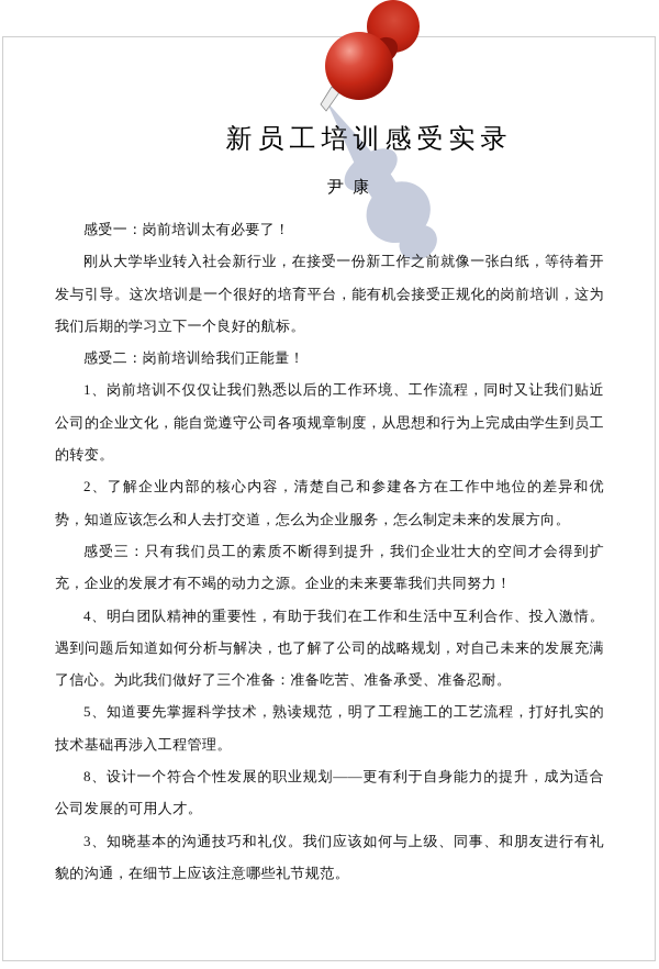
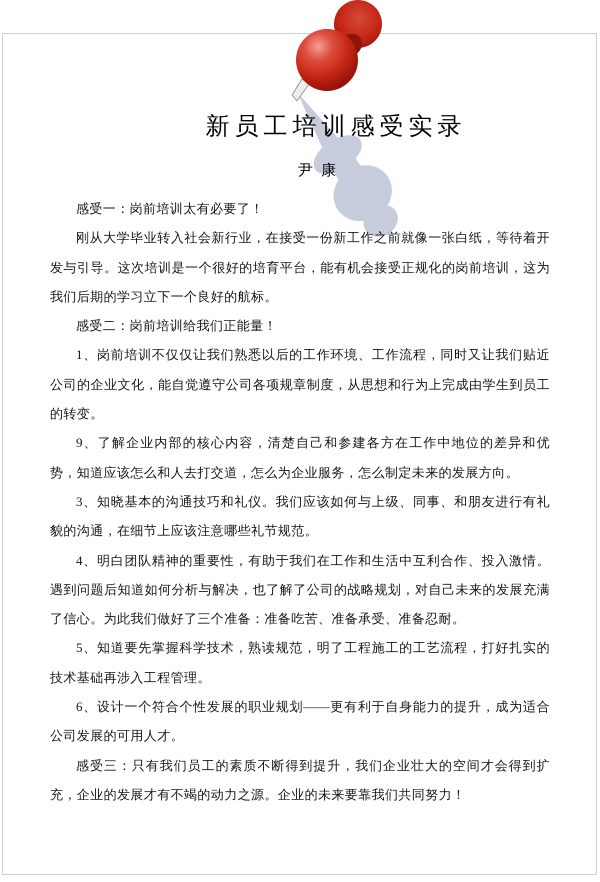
  新员工培训感受实录
  尹康
  感受一：岗前培训太有必要了！
  刚从大学毕业转入社会新行业，在接受一份新工作之前就像一张白纸，等待着开发与引导。这次培训是一个很好的培育平台，能有机会接受正规化的岗前培训，这为我们后期的学习立下一个良好的航标。
  感受二：岗前培训给我们正能量！
  1、岗前培训不仅仅让我们熟悉以后的工作环境、工作流程，同时又让我们贴近公司的企业文化，能自觉遵守公司各项规章制度，从思想和行为上完成由学生到员工的转变。
- 2、了解企业内部的核心内容，清楚自己和参建各方在工作中地位的差异和优势，知道应该怎么和人去打交道，怎么为企业服务，怎么制定未来的发展方向。
+ 9、了解企业内部的核心内容，清楚自己和参建各方在工作中地位的差异和优势，知道应该怎么和人去打交道，怎么为企业服务，怎么制定未来的发展方向。
- 感受三：只有我们员工的素质不断得到提升，我们企业壮大的空间才会得到扩充，企业的发展才有不竭的动力之源。企业的未来要靠我们共同努力！
+ 3、知晓基本的沟通技巧和礼仪。我们应该如何与上级、同事、和朋友进行有礼貌的沟通，在细节上应该注意哪些礼节规范。
  4、明白团队精神的重要性，有助于我们在工作和生活中互利合作、投入激情。遇到问题后知道如何分析与解决，也了解了公司的战略规划，对自己未来的发展充满了信心。为此我们做好了三个准备：准备吃苦、准备承受、准备忍耐。
  5、知道要先掌握科学技术，熟读规范，明了工程施工的工艺流程，打好扎实的技术基础再涉入工程管理。
- 8、设计一个符合个性发展的职业规划——更有利于自身能力的提升，成为适合公司发展的可用人才。
+ 6、设计一个符合个性发展的职业规划——更有利于自身能力的提升，成为适合公司发展的可用人才。
- 3、知晓基本的沟通技巧和礼仪。我们应该如何与上级、同事、和朋友进行有礼貌的沟通，在细节上应该注意哪些礼节规范。
+ 感受三：只有我们员工的素质不断得到提升，我们企业壮大的空间才会得到扩充，企业的发展才有不竭的动力之源。企业的未来要靠我们共同努力！
